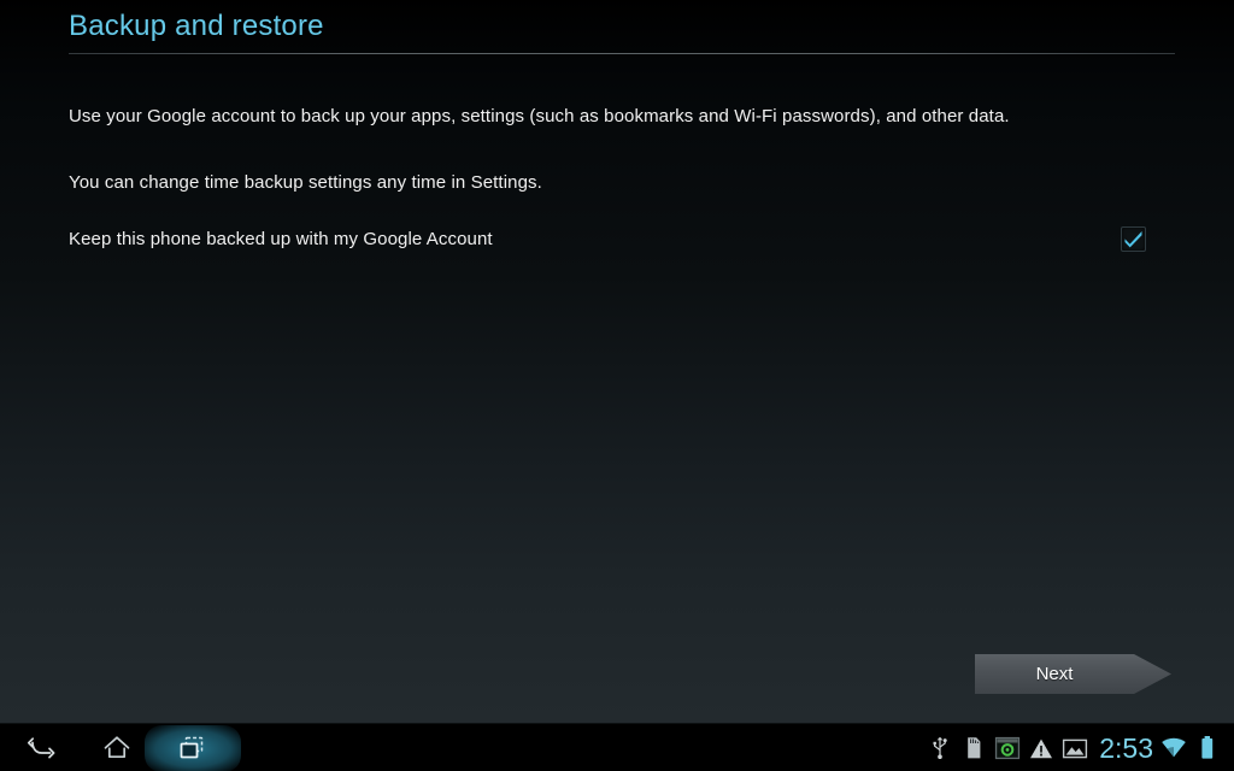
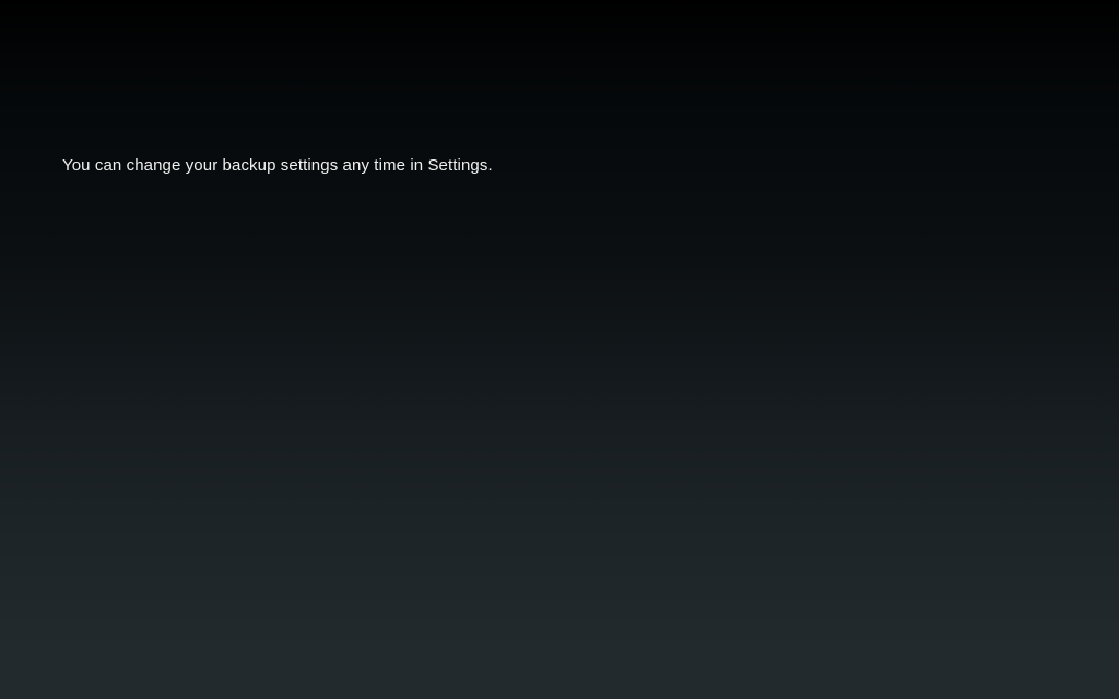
- Backup and restore
- Use your Google account to back up your apps, settings (such as bookmarks and Wi-Fi passwords), and other data.
- You can change time backup settings any time in Settings.
+ You can change your backup settings any time in Settings.
- Keep this phone backed up with my Google Account
- Next
- 2:53
